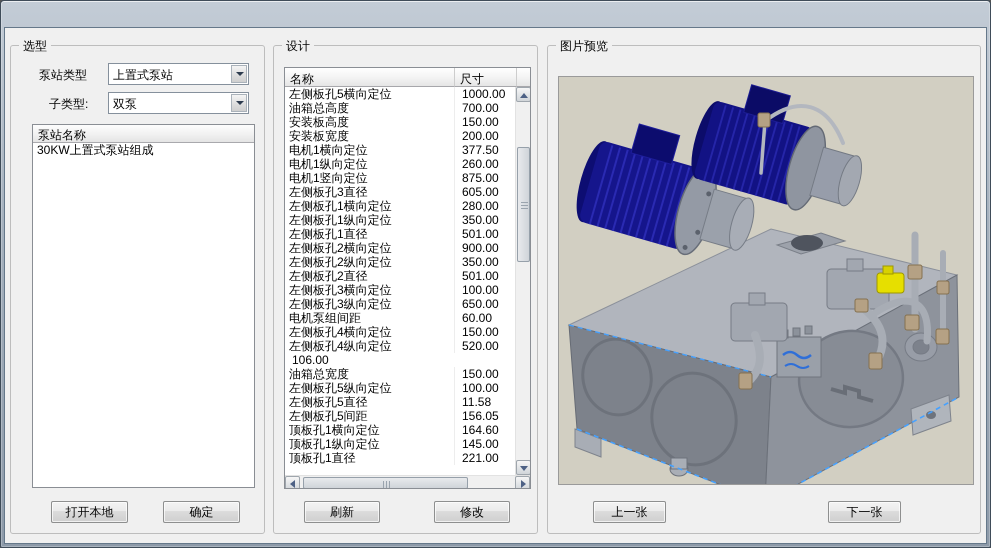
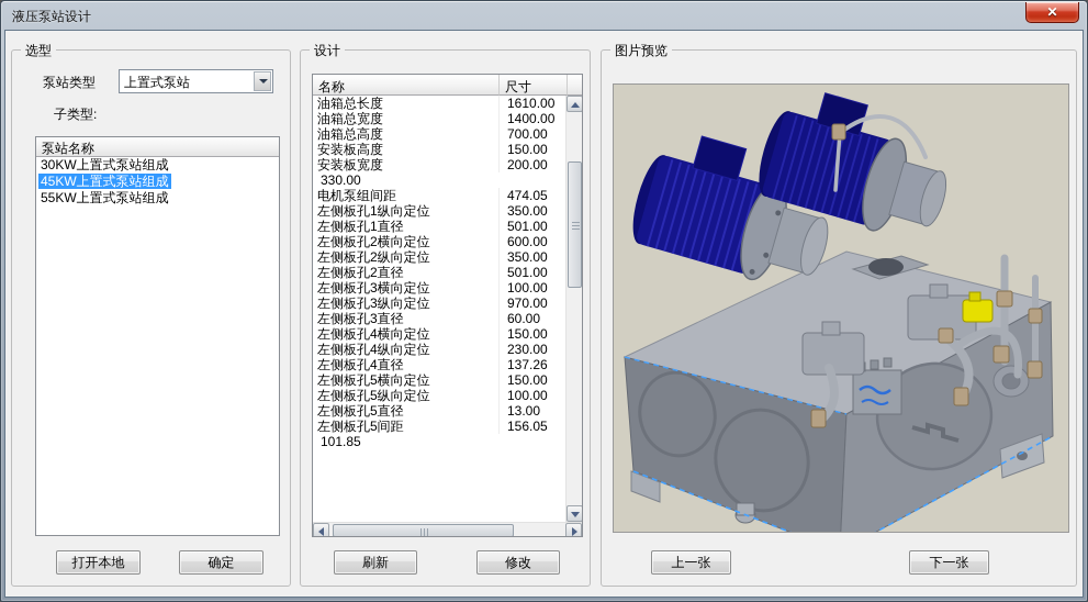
+ 液压泵站设计
+ ✕
  选型
  泵站类型
  上置式泵站
  子类型:
- 双泵
  泵站名称
  30KW上置式泵站组成
+ 45KW上置式泵站组成
+ 55KW上置式泵站组成
  打开本地
  确定
  设计
  名称
  尺寸
+ 油箱总长度
+ 1610.00
- 左侧板孔5横向定位
+ 油箱总宽度
- 1000.00
+ 1400.00
  油箱总高度
  700.00
  安装板高度
  150.00
  安装板宽度
  200.00
- 电机1横向定位
- 377.50
- 电机1纵向定位
- 260.00
+ 330.00
- 电机1竖向定位
- 875.00
- 左侧板孔3直径
+ 电机泵组间距
- 605.00
+ 474.05
- 左侧板孔1横向定位
- 280.00
  左侧板孔1纵向定位
  350.00
  左侧板孔1直径
  501.00
  左侧板孔2横向定位
- 900.00
+ 600.00
  左侧板孔2纵向定位
  350.00
  左侧板孔2直径
  501.00
  左侧板孔3横向定位
  100.00
  左侧板孔3纵向定位
- 650.00
+ 970.00
- 电机泵组间距
+ 左侧板孔3直径
  60.00
  左侧板孔4横向定位
  150.00
  左侧板孔4纵向定位
- 520.00
+ 230.00
+ 左侧板孔4直径
- 106.00
+ 137.26
- 油箱总宽度
+ 左侧板孔5横向定位
  150.00
  左侧板孔5纵向定位
  100.00
  左侧板孔5直径
- 11.58
+ 13.00
  左侧板孔5间距
  156.05
- 顶板孔1横向定位
- 164.60
+ 101.85
- 顶板孔1纵向定位
- 145.00
- 顶板孔1直径
- 221.00
  刷新
  修改
  图片预览
  上一张
  下一张
